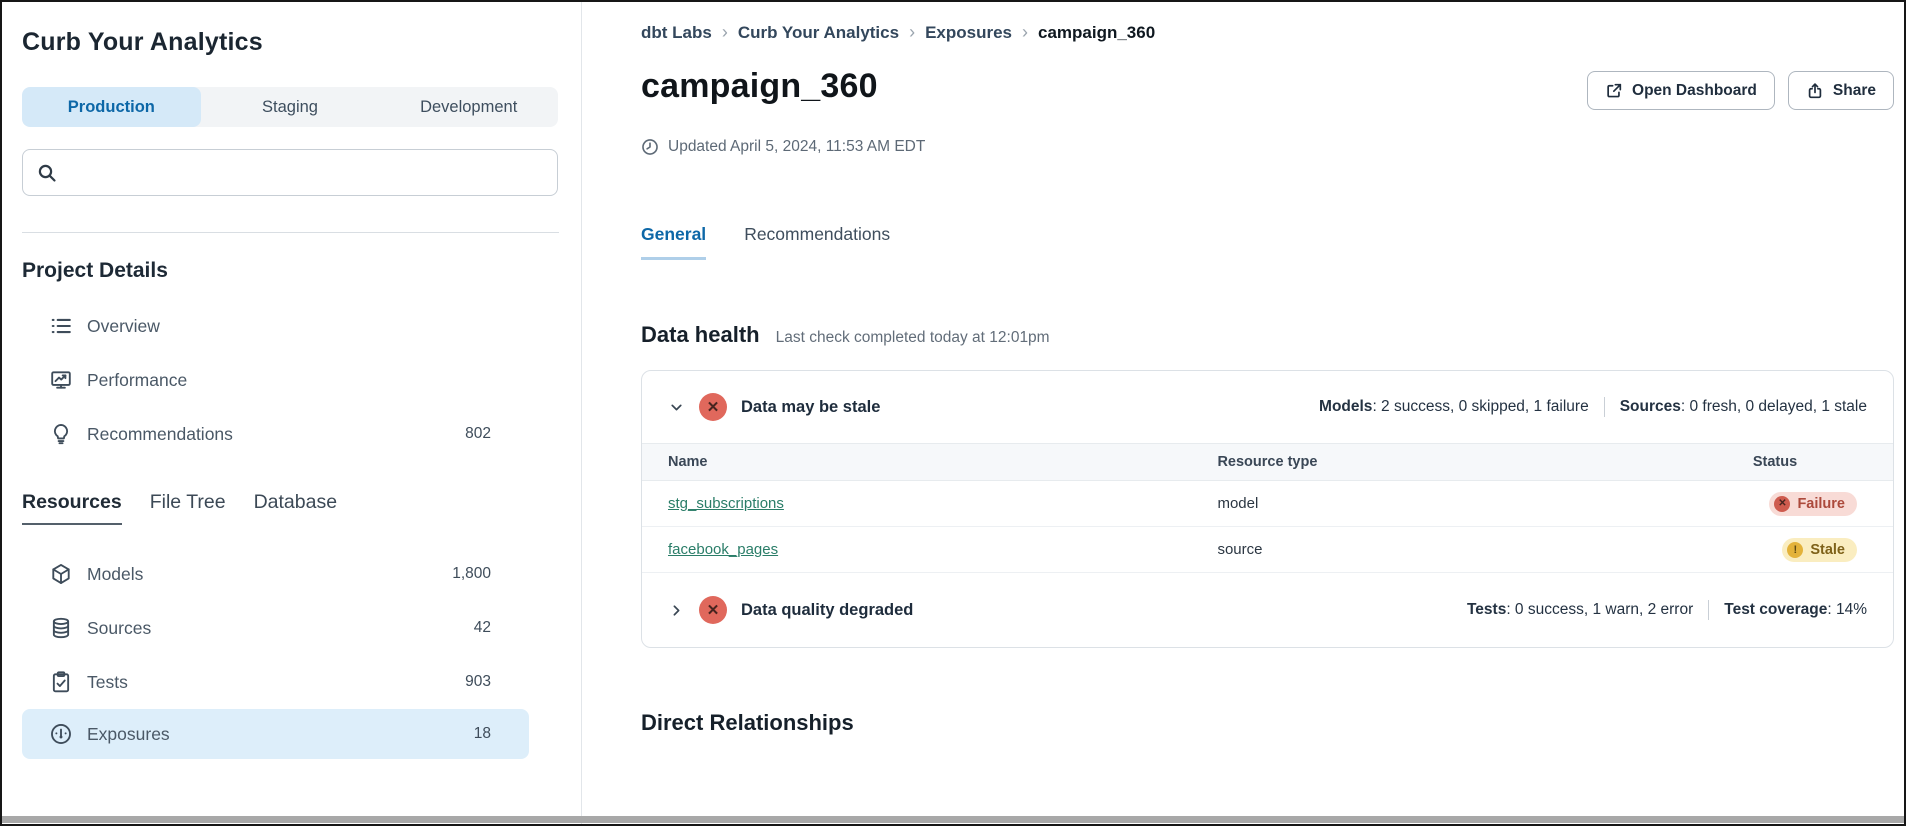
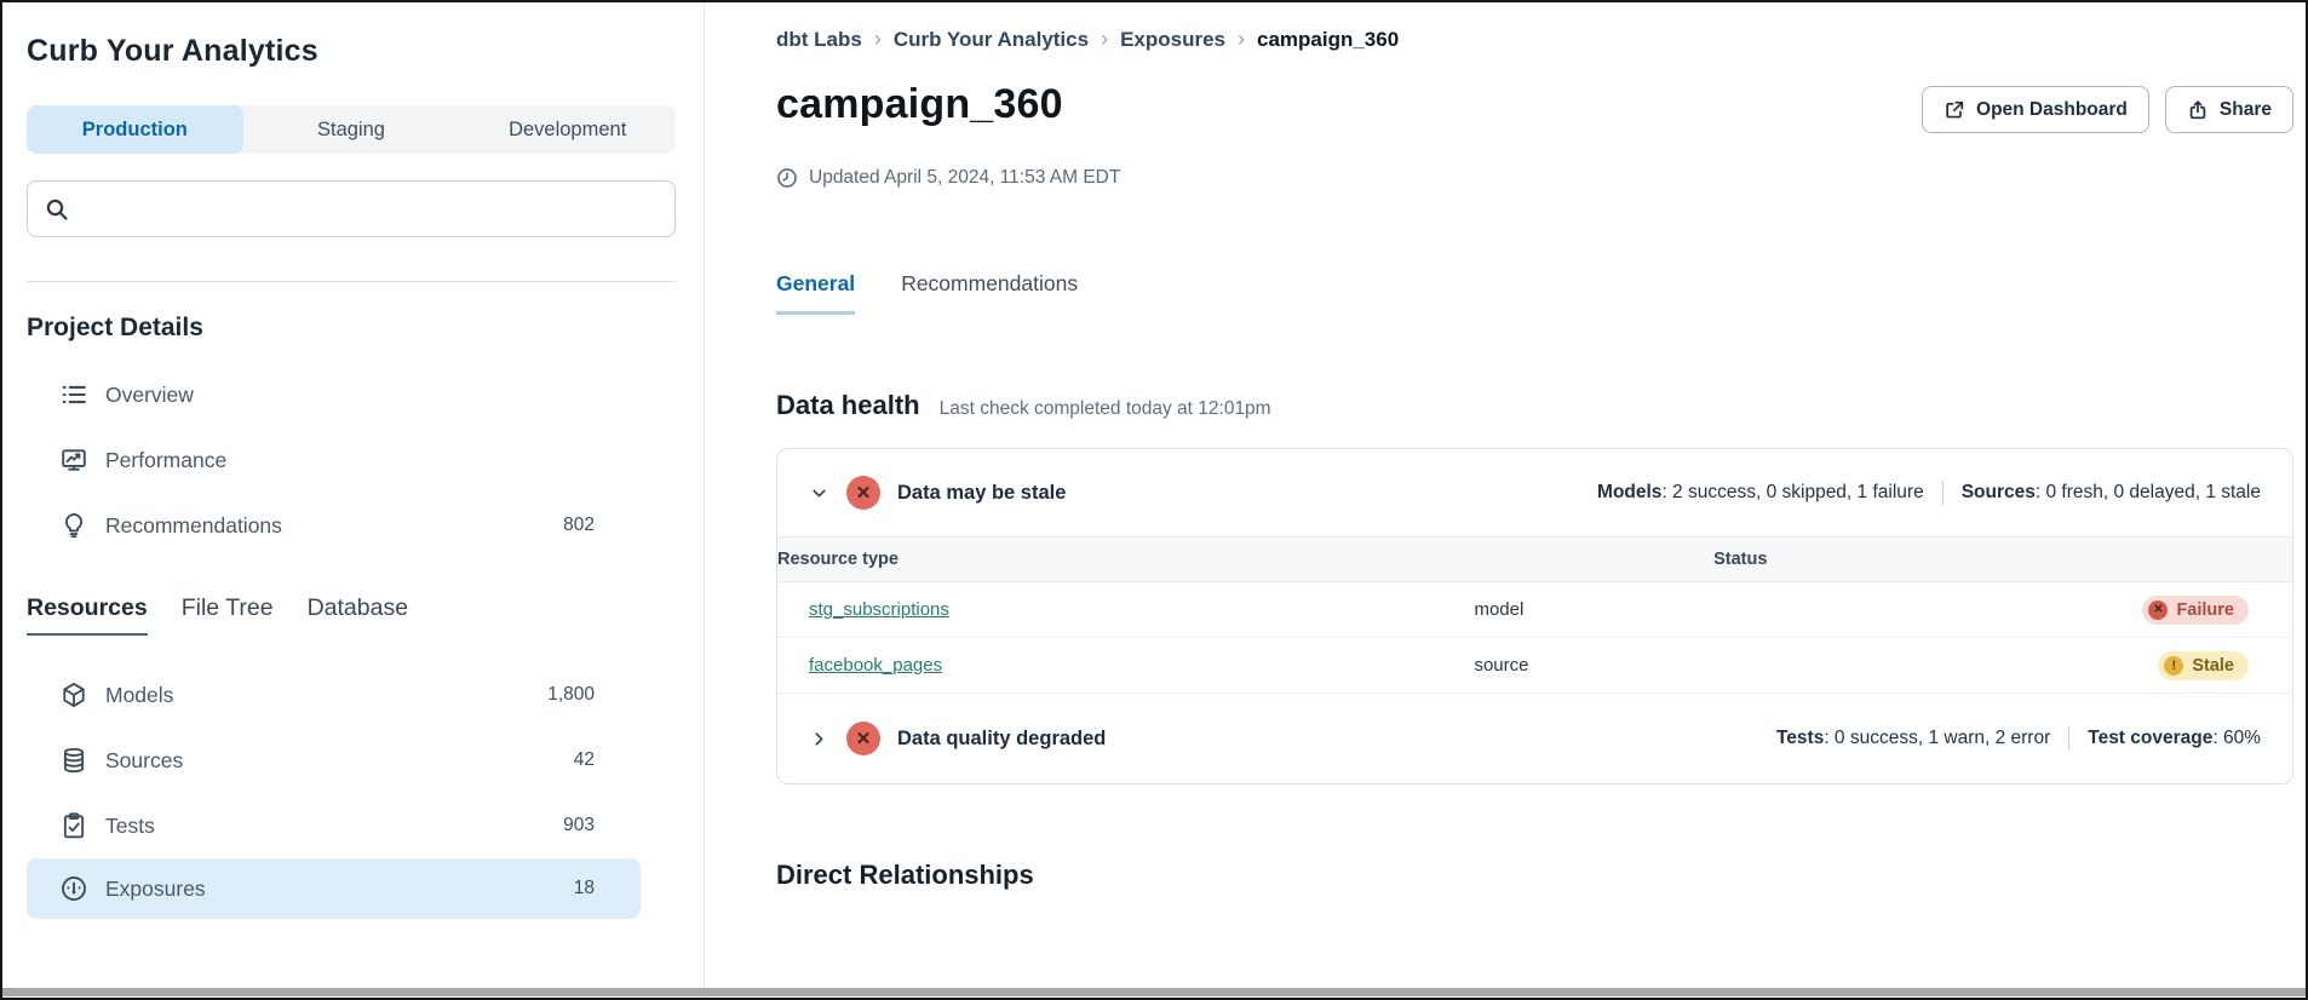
  Curb Your Analytics
  Production
  Staging
  Development
  Project Details
  Overview
  Performance
  Recommendations
  802
  Resources
  File Tree
  Database
  Models
  1,800
  Sources
  42
  Tests
  903
  Exposures
  18
  dbt Labs
  ›
  Curb Your Analytics
  ›
  Exposures
  ›
  campaign_360
  campaign_360
  Open Dashboard
  Share
  Updated April 5, 2024, 11:53 AM EDT
  General
  Recommendations
  Data health
  Last check completed today at 12:01pm
  ✕
  Data may be stale
  Models: 2 success, 0 skipped, 1 failure
  Sources: 0 fresh, 0 delayed, 1 stale
- Name
  Resource type
  Status
  stg_subscriptions
  model
  ✕
  Failure
  facebook_pages
  source
  !
  Stale
  ✕
  Data quality degraded
  Tests: 0 success, 1 warn, 2 error
- Test coverage: 14%
+ Test coverage: 60%
  Direct Relationships
